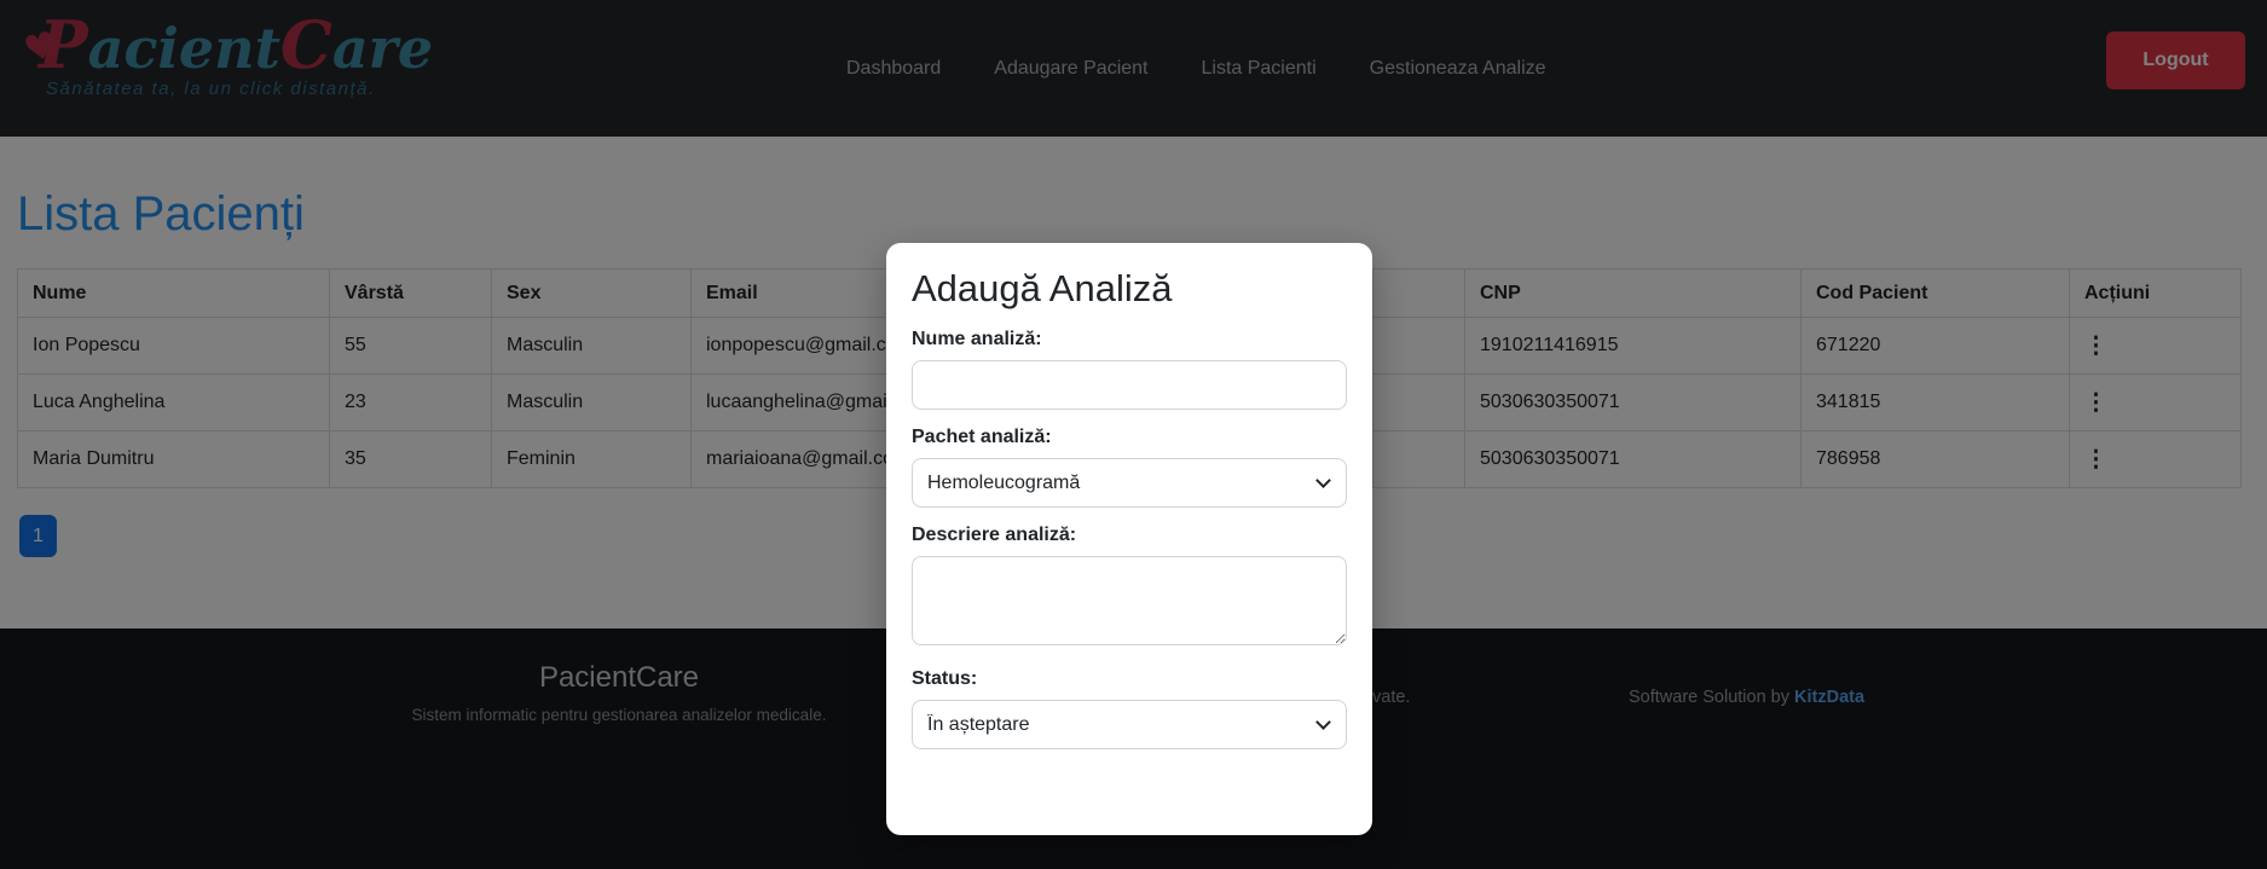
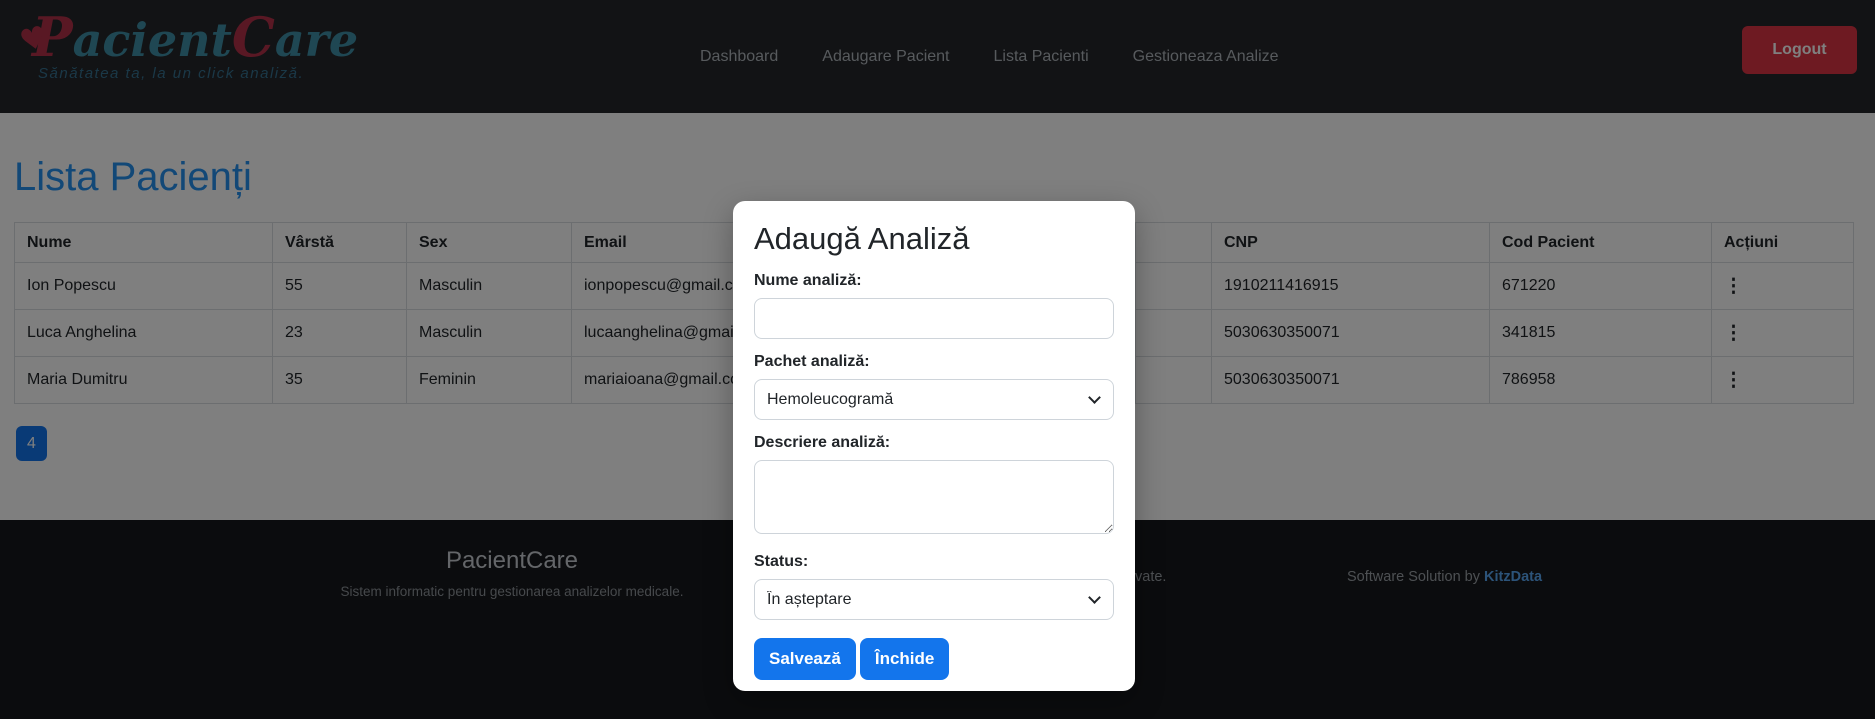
  PacientCare
- Sănătatea ta, la un click distanță.
+ Sănătatea ta, la un click analiză.
  Dashboard
  Adaugare Pacient
  Lista Pacienti
  Gestioneaza Analize
  Logout
  Lista Pacienți
  Nume	Vârstă	Sex	Email		CNP	Cod Pacient	Acțiuni
  Ion Popescu	55	Masculin	ionpopescu@gmail.c		1910211416915	671220	⋮
  Luca Anghelina	23	Masculin	lucaanghelina@gmai		5030630350071	341815	⋮
  Maria Dumitru	35	Feminin	mariaioana@gmail.c		5030630350071	786958	⋮
- 1
+ 4
  PacientCare
  Sistem informatic pentru gestionarea analizelor medicale.
  vate.
  Software Solution by KitzData
  Adaugă Analiză
  Nume analiză:
  Pachet analiză:
  Hemoleucogramă
  Descriere analiză:
  Status:
  În așteptare
+ Salvează
+ Închide
